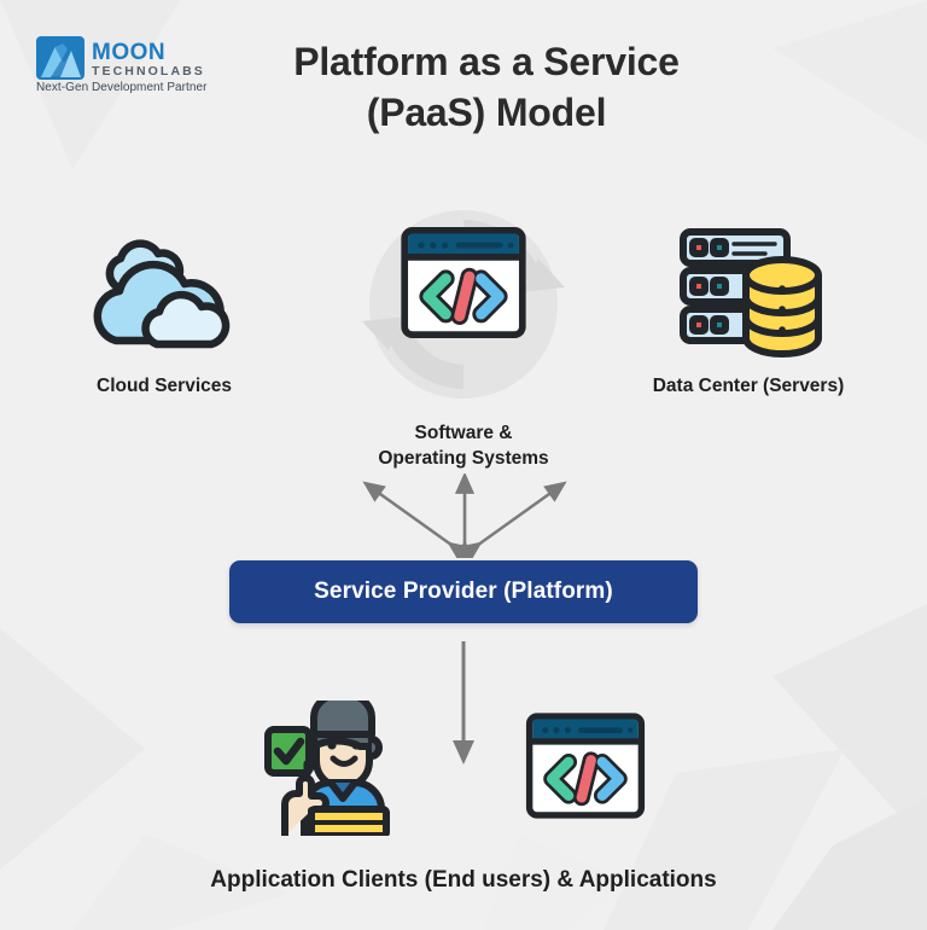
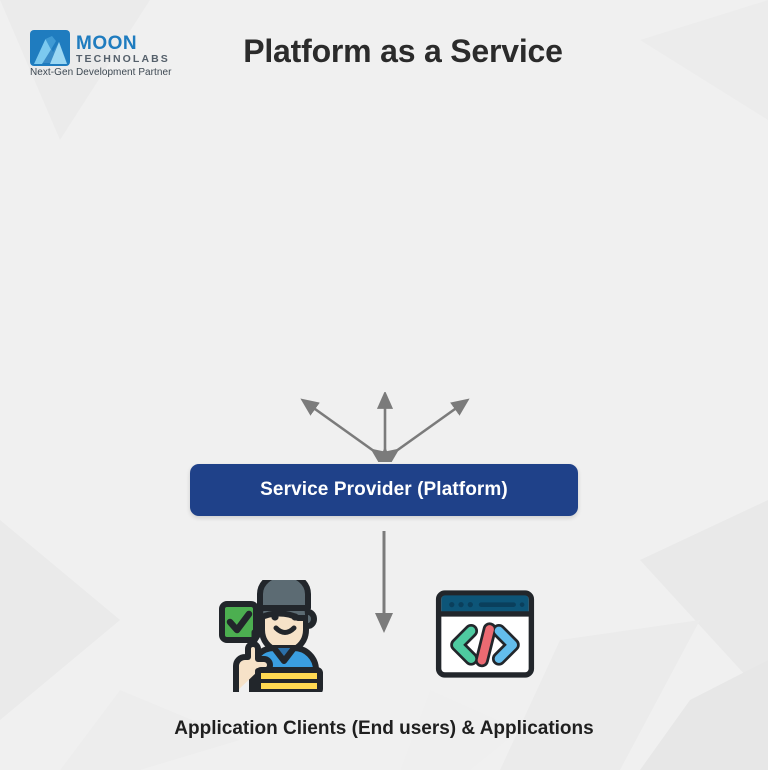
  MOON
  TECHNOLABS
  Next-Gen Development Partner
  Platform as a Service
- (PaaS) Model
- Cloud Services
- Software &
- Operating Systems
- Data Center (Servers)
  Service Provider (Platform)
  Application Clients (End users) & Applications
